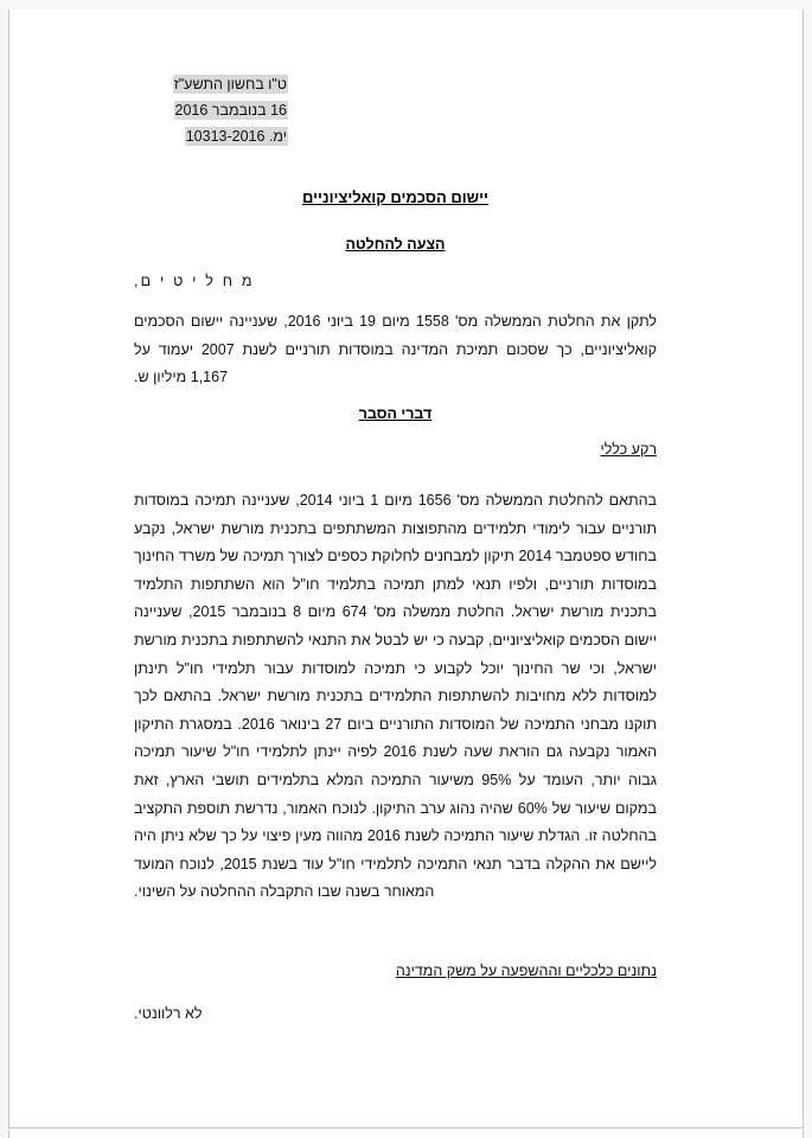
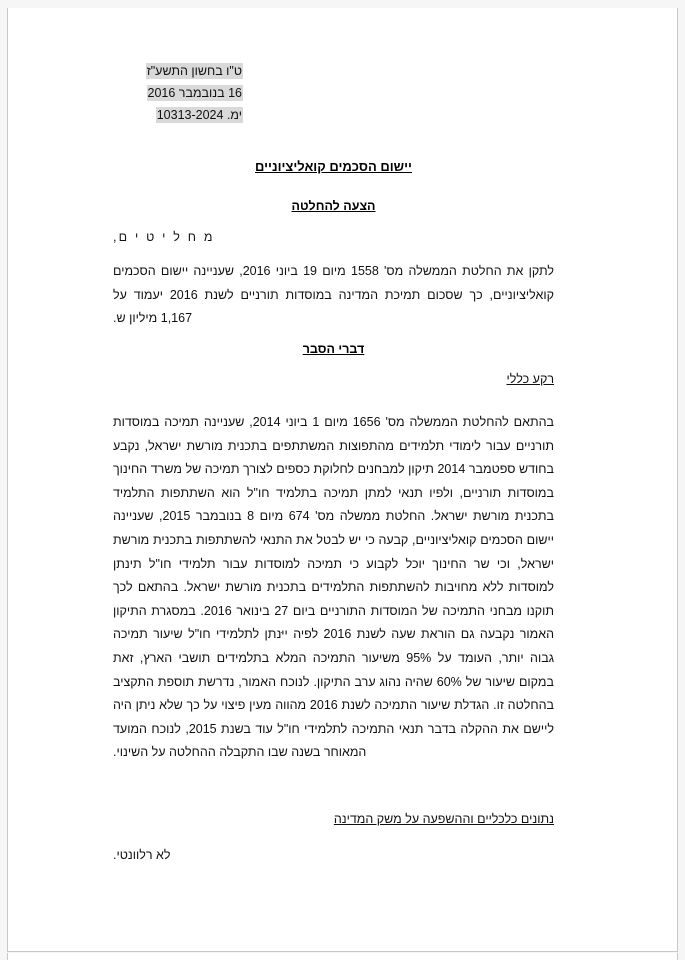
  ט"ו בחשון התשע"ז
  16 בנובמבר 2016
- ימ. 10313-2016
+ ימ. 10313-2024
  יישום הסכמים קואליציוניים
  הצעה להחלטה
  מ ח ל י ט י ם,
- לתקן את החלטת הממשלה מס' 1558 מיום 19 ביוני 2016, שעניינה יישום הסכמים קואליציוניים, כך שסכום תמיכת המדינה במוסדות תורניים לשנת 2007 יעמוד על 1,167 מיליון ש.
+ לתקן את החלטת הממשלה מס' 1558 מיום 19 ביוני 2016, שעניינה יישום הסכמים קואליציוניים, כך שסכום תמיכת המדינה במוסדות תורניים לשנת 2016 יעמוד על 1,167 מיליון ש.
  דברי הסבר
  רקע כללי
  בהתאם להחלטת הממשלה מס' 1656 מיום 1 ביוני 2014, שעניינה תמיכה במוסדות תורניים עבור לימודי תלמידים מהתפוצות המשתתפים בתכנית מורשת ישראל, נקבע בחודש ספטמבר 2014 תיקון למבחנים לחלוקת כספים לצורך תמיכה של משרד החינוך במוסדות תורניים, ולפיו תנאי למתן תמיכה בתלמיד חו"ל הוא השתתפות התלמיד בתכנית מורשת ישראל. החלטת ממשלה מס' 674 מיום 8 בנובמבר 2015, שעניינה יישום הסכמים קואליציוניים, קבעה כי יש לבטל את התנאי להשתתפות בתכנית מורשת ישראל, וכי שר החינוך יוכל לקבוע כי תמיכה למוסדות עבור תלמידי חו"ל תינתן למוסדות ללא מחויבות להשתתפות התלמידים בתכנית מורשת ישראל. בהתאם לכך תוקנו מבחני התמיכה של המוסדות התורניים ביום 27 בינואר 2016. במסגרת התיקון האמור נקבעה גם הוראת שעה לשנת 2016 לפיה ייּנתן לתלמידי חו"ל שיעור תמיכה גבוה יותר, העומד על 95% משיעור התמיכה המלא בתלמידים תושבי הארץ, זאת במקום שיעור של 60% שהיה נהוג ערב התיקון. לנוכח האמור, נדרשת תוספת התקציב בהחלטה זו. הגדלת שיעור התמיכה לשנת 2016 מהווה מעין פיצוי על כך שלא ניתן היה ליישם את ההקלה בדבר תנאי התמיכה לתלמידי חו"ל עוד בשנת 2015, לנוכח המועד המאוחר בשנה שבו התקבלה ההחלטה על השינוי.
  נתונים כלכליים וההשפעה על משק המדינה
  לא רלוונטי.
